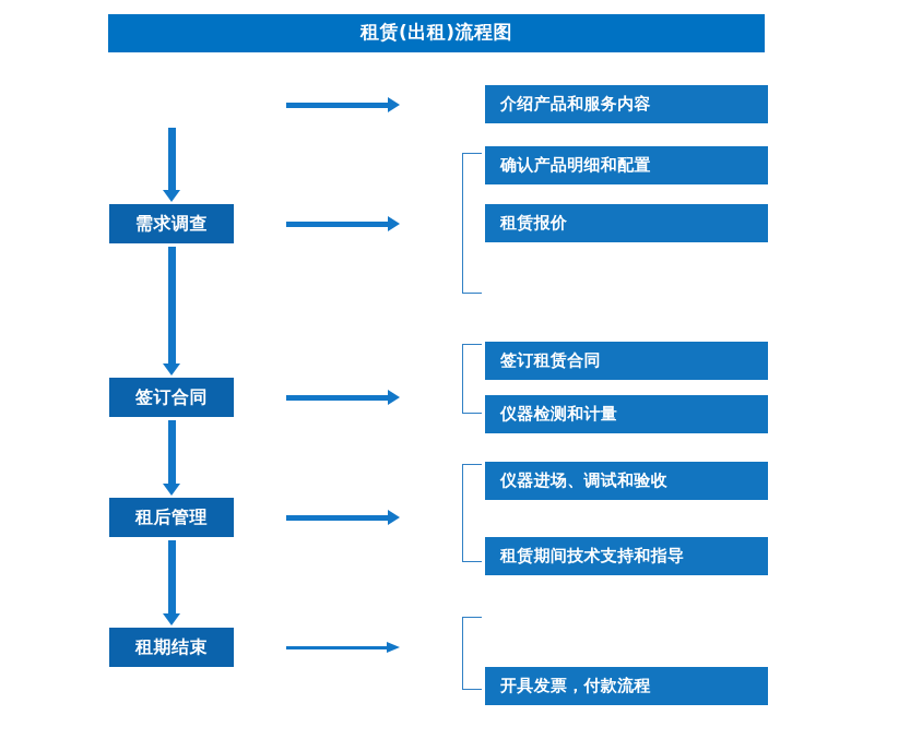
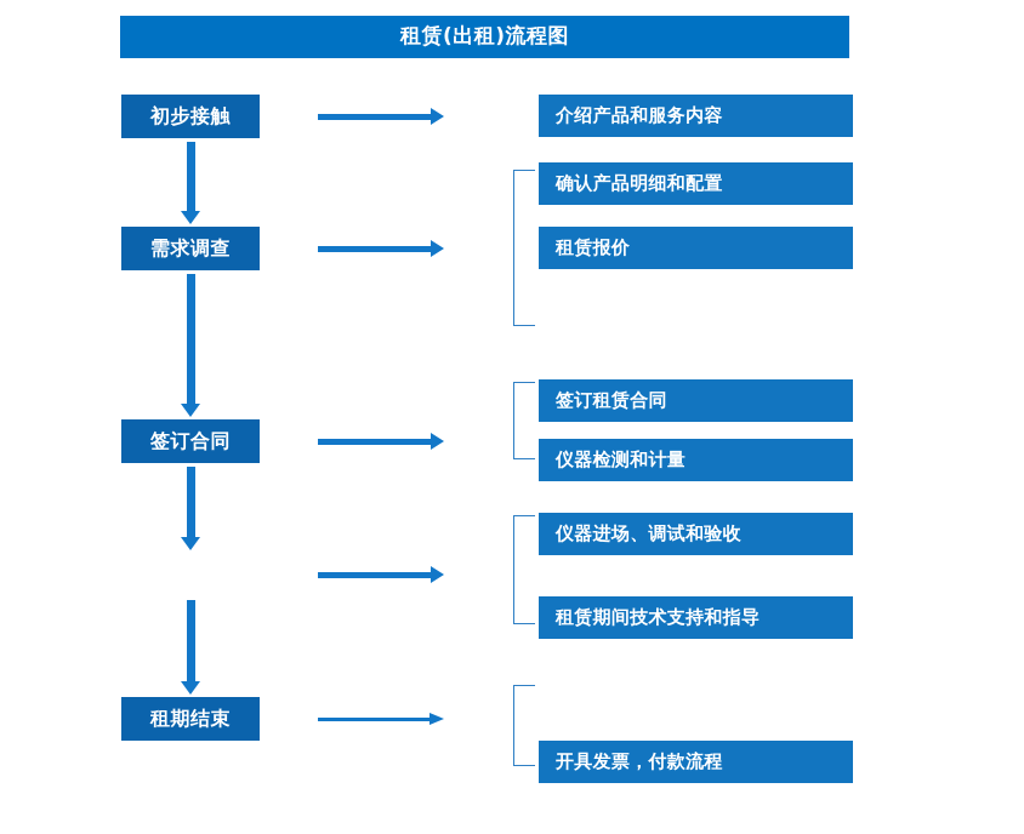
  租赁(出租)流程图
+ 初步接触
  需求调查
  签订合同
- 租后管理
  租期结束
  介绍产品和服务内容
  确认产品明细和配置
  租赁报价
  签订租赁合同
  仪器检测和计量
  仪器进场、调试和验收
  租赁期间技术支持和指导
  开具发票，付款流程
